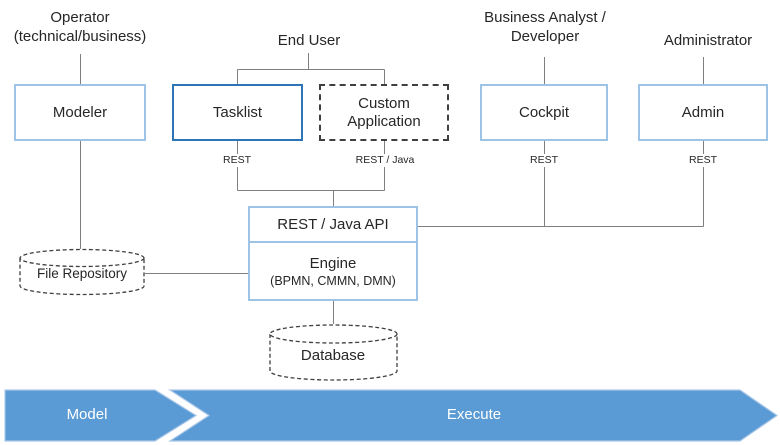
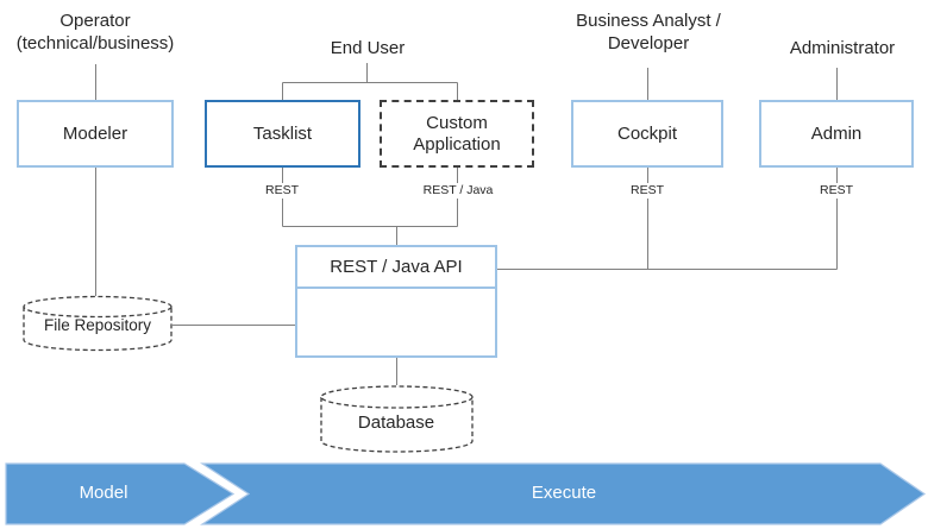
  Operator (technical/business)
  End User
  Business Analyst / Developer
  Administrator
  Modeler
  Tasklist
  Custom Application
  Cockpit
  Admin
  REST
  REST / Java
  REST
  REST
  REST / Java API
- Engine
- (BPMN, CMMN, DMN)
  File Repository
  Database
  Model
  Execute
